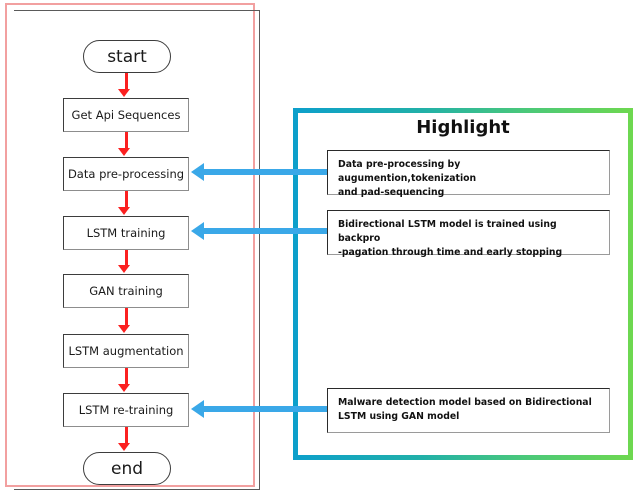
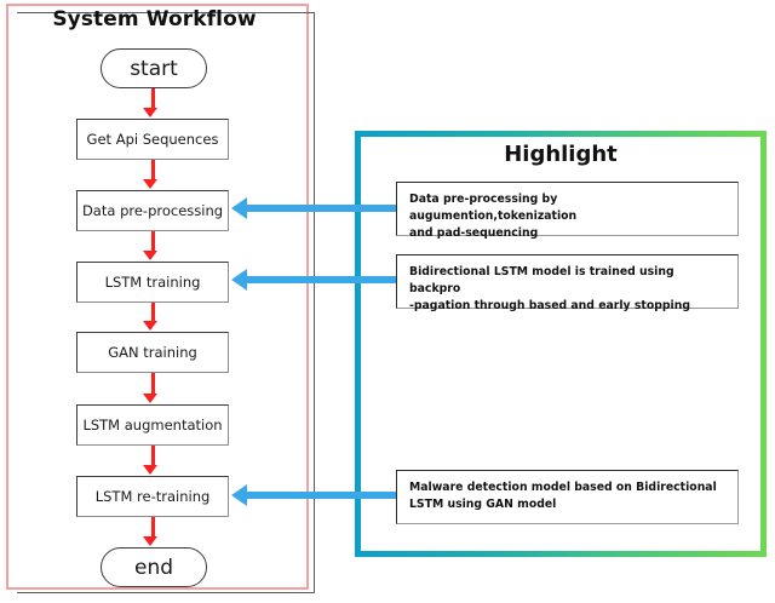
+ System Workflow
  start
  Get Api Sequences
  Data pre-processing
  LSTM training
  GAN training
  LSTM augmentation
  LSTM re-training
  end
  Highlight
  Data pre-processing by augumention,tokenization
  and pad-sequencing
  Bidirectional LSTM model is trained using backpro
- -pagation through time and early stopping
+ -pagation through based and early stopping
  Malware detection model based on Bidirectional
  LSTM using GAN model
